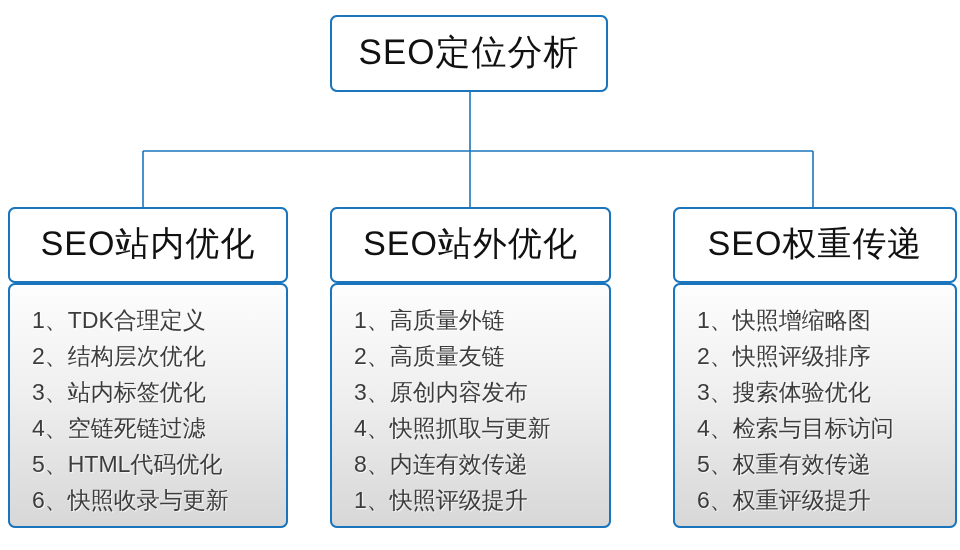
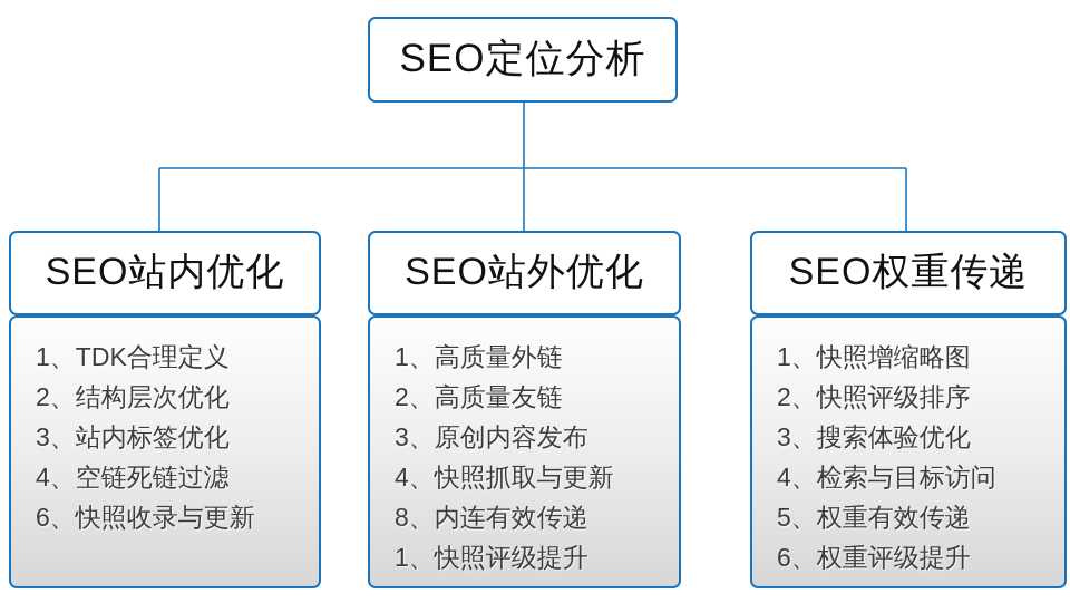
  SEO定位分析
  SEO站内优化
  1、TDK合理定义
  2、结构层次优化
  3、站内标签优化
  4、空链死链过滤
- 5、HTML代码优化
  6、快照收录与更新
  SEO站外优化
  1、高质量外链
  2、高质量友链
  3、原创内容发布
  4、快照抓取与更新
  8、内连有效传递
  1、快照评级提升
  SEO权重传递
  1、快照增缩略图
  2、快照评级排序
  3、搜索体验优化
  4、检索与目标访问
  5、权重有效传递
  6、权重评级提升
